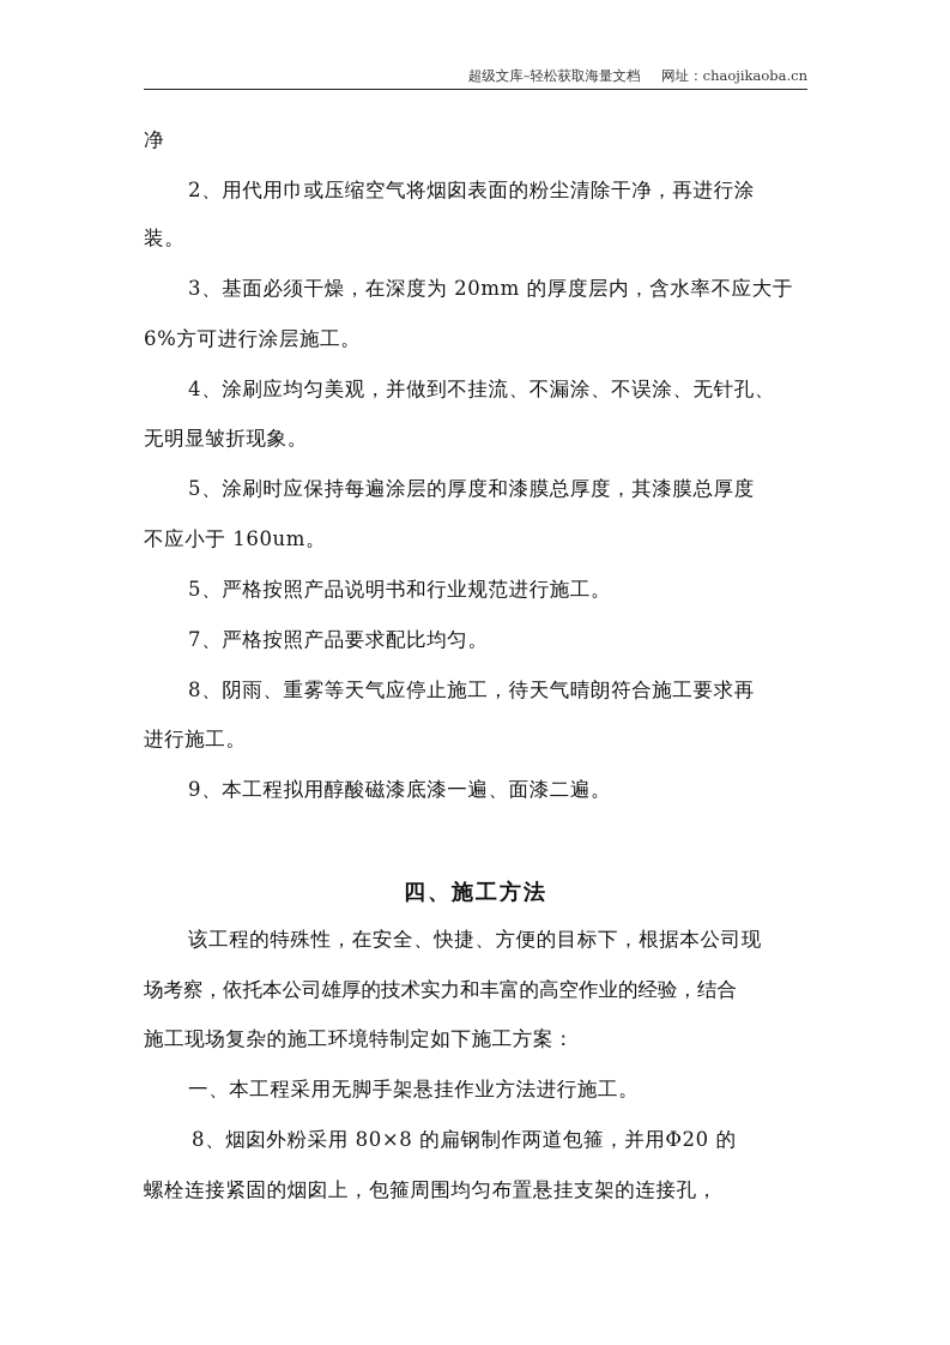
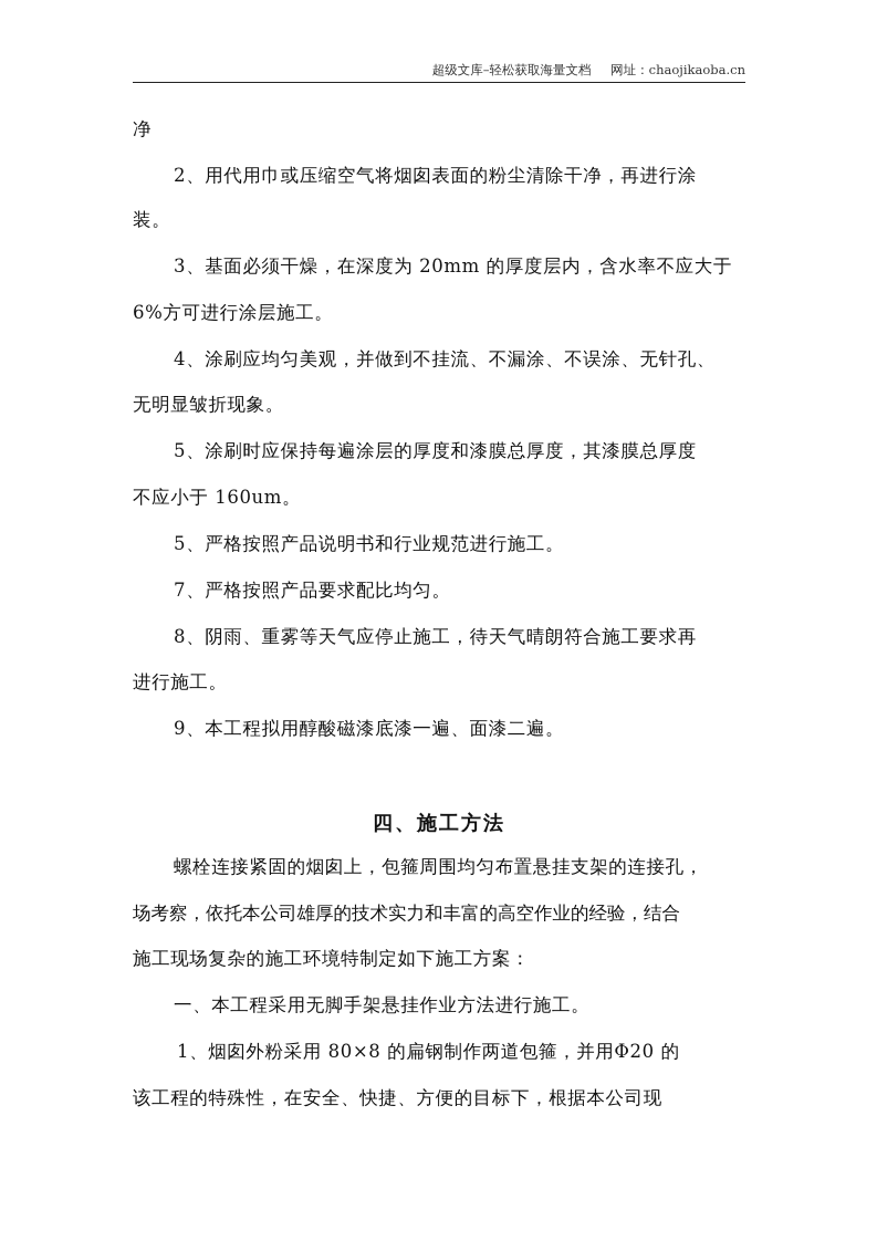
  超级文库–轻松获取海量文档 网址：chaojikaoba.cn
  净
  2、用代用巾或压缩空气将烟囱表面的粉尘清除干净，再进行涂
  装。
  3、基面必须干燥，在深度为 20mm 的厚度层内，含水率不应大于
  6%方可进行涂层施工。
  4、涂刷应均匀美观，并做到不挂流、不漏涂、不误涂、无针孔、
  无明显皱折现象。
  5、涂刷时应保持每遍涂层的厚度和漆膜总厚度，其漆膜总厚度
  不应小于 160um。
  5、严格按照产品说明书和行业规范进行施工。
  7、严格按照产品要求配比均匀。
  8、阴雨、重雾等天气应停止施工，待天气晴朗符合施工要求再
  进行施工。
  9、本工程拟用醇酸磁漆底漆一遍、面漆二遍。
  四、施工方法
- 该工程的特殊性，在安全、快捷、方便的目标下，根据本公司现
+ 螺栓连接紧固的烟囱上，包箍周围均匀布置悬挂支架的连接孔，
  场考察，依托本公司雄厚的技术实力和丰富的高空作业的经验，结合
  施工现场复杂的施工环境特制定如下施工方案：
  一、本工程采用无脚手架悬挂作业方法进行施工。
- 8、烟囱外粉采用 80×8 的扁钢制作两道包箍，并用Φ20 的
+ 1、烟囱外粉采用 80×8 的扁钢制作两道包箍，并用Φ20 的
- 螺栓连接紧固的烟囱上，包箍周围均匀布置悬挂支架的连接孔，
+ 该工程的特殊性，在安全、快捷、方便的目标下，根据本公司现
